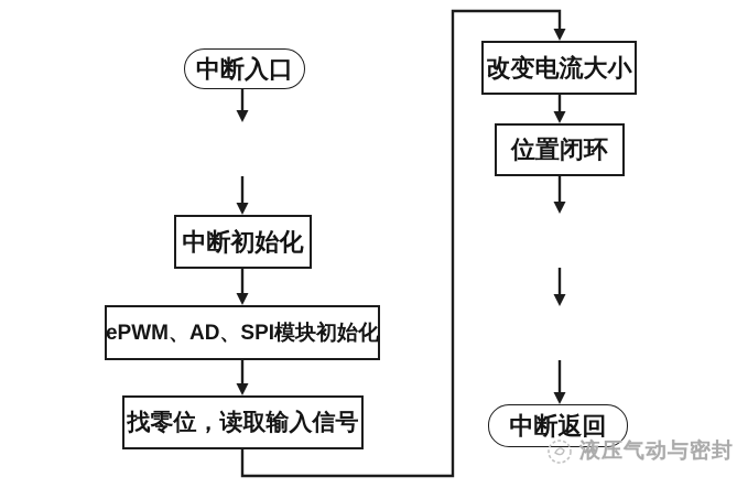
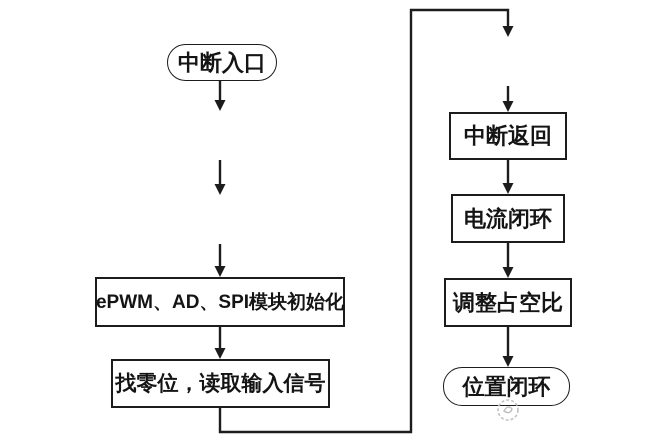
  中断入口
- 中断初始化
  ePWM、AD、SPI模块初始化
  找零位，读取输入信号
- 改变电流大小
- 位置闭环
+ 中断返回
+ 电流闭环
+ 调整占空比
- 中断返回
+ 位置闭环
- 液压气动与密封
